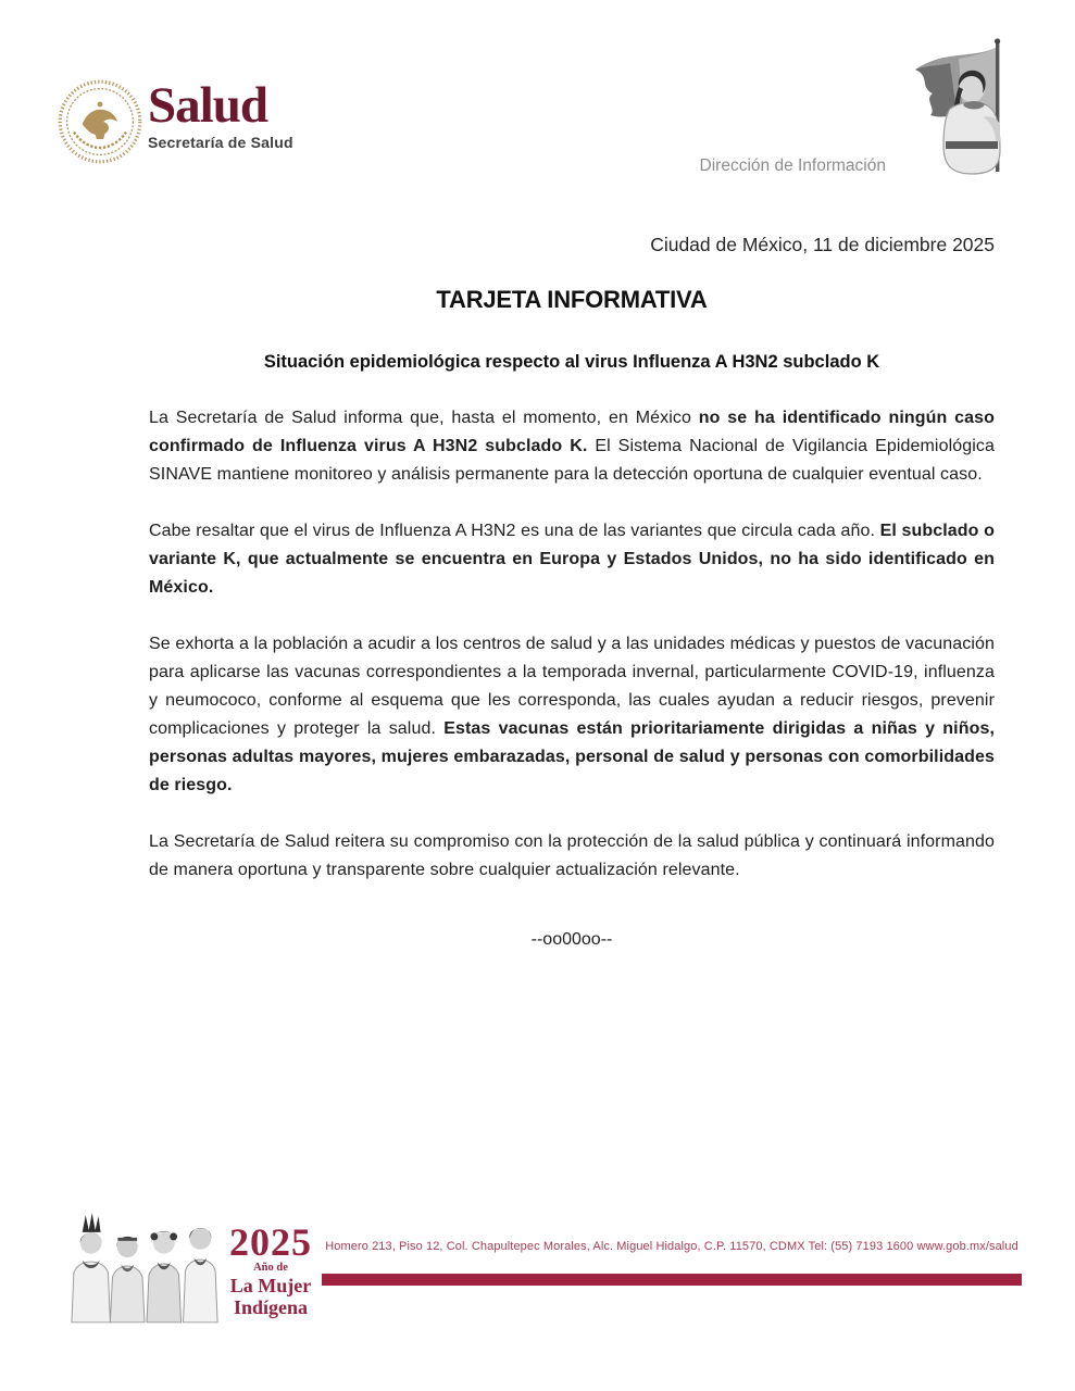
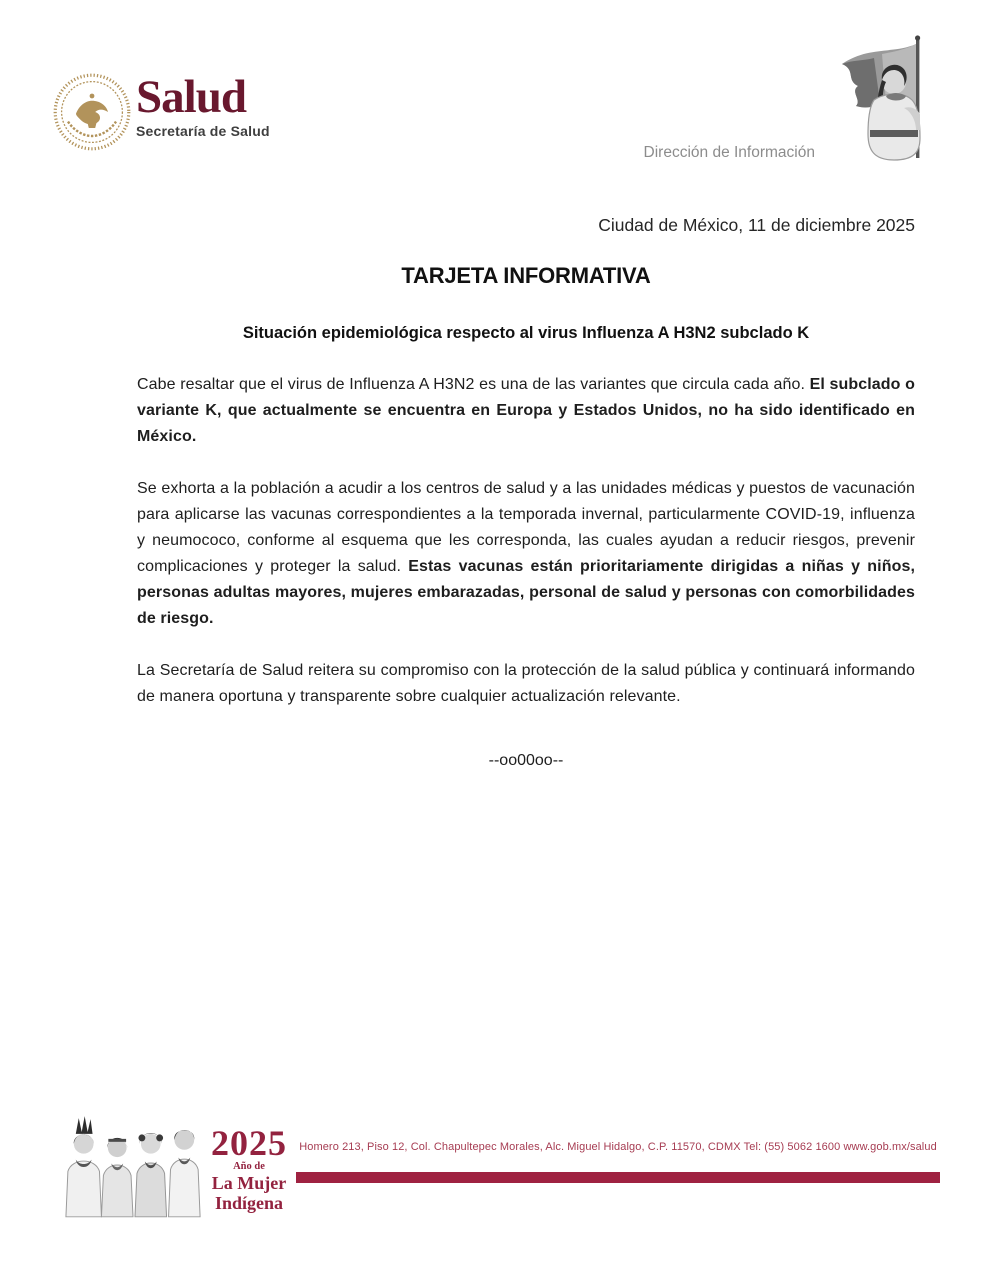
  Salud
  Secretaría de Salud
  Dirección de Información
  Ciudad de México, 11 de diciembre 2025
  TARJETA INFORMATIVA
  Situación epidemiológica respecto al virus Influenza A H3N2 subclado K
- La Secretaría de Salud informa que, hasta el momento, en México no se ha identificado ningún caso confirmado de Influenza virus A H3N2 subclado K. El Sistema Nacional de Vigilancia Epidemiológica SINAVE mantiene monitoreo y análisis permanente para la detección oportuna de cualquier eventual caso.
  Cabe resaltar que el virus de Influenza A H3N2 es una de las variantes que circula cada año. El subclado o variante K, que actualmente se encuentra en Europa y Estados Unidos, no ha sido identificado en México.
  Se exhorta a la población a acudir a los centros de salud y a las unidades médicas y puestos de vacunación para aplicarse las vacunas correspondientes a la temporada invernal, particularmente COVID-19, influenza y neumococo, conforme al esquema que les corresponda, las cuales ayudan a reducir riesgos, prevenir complicaciones y proteger la salud. Estas vacunas están prioritariamente dirigidas a niñas y niños, personas adultas mayores, mujeres embarazadas, personal de salud y personas con comorbilidades de riesgo.
  La Secretaría de Salud reitera su compromiso con la protección de la salud pública y continuará informando de manera oportuna y transparente sobre cualquier actualización relevante.
  --oo00oo--
  2025
  Año de
  La Mujer
  Indígena
- Homero 213, Piso 12, Col. Chapultepec Morales, Alc. Miguel Hidalgo, C.P. 11570, CDMX Tel: (55) 7193 1600 www.gob.mx/salud
+ Homero 213, Piso 12, Col. Chapultepec Morales, Alc. Miguel Hidalgo, C.P. 11570, CDMX Tel: (55) 5062 1600 www.gob.mx/salud
